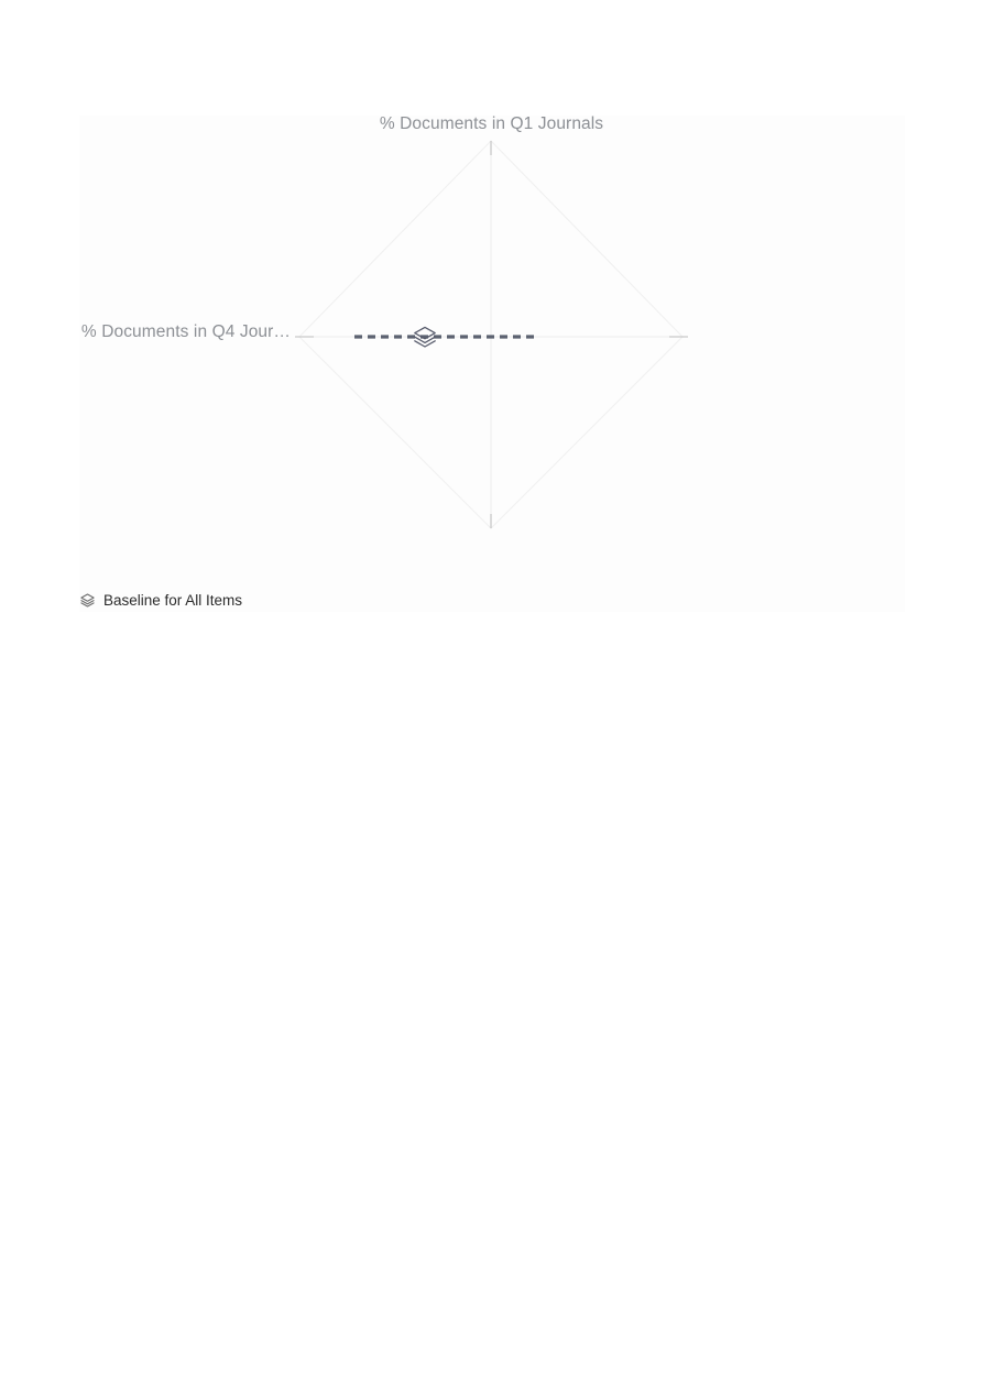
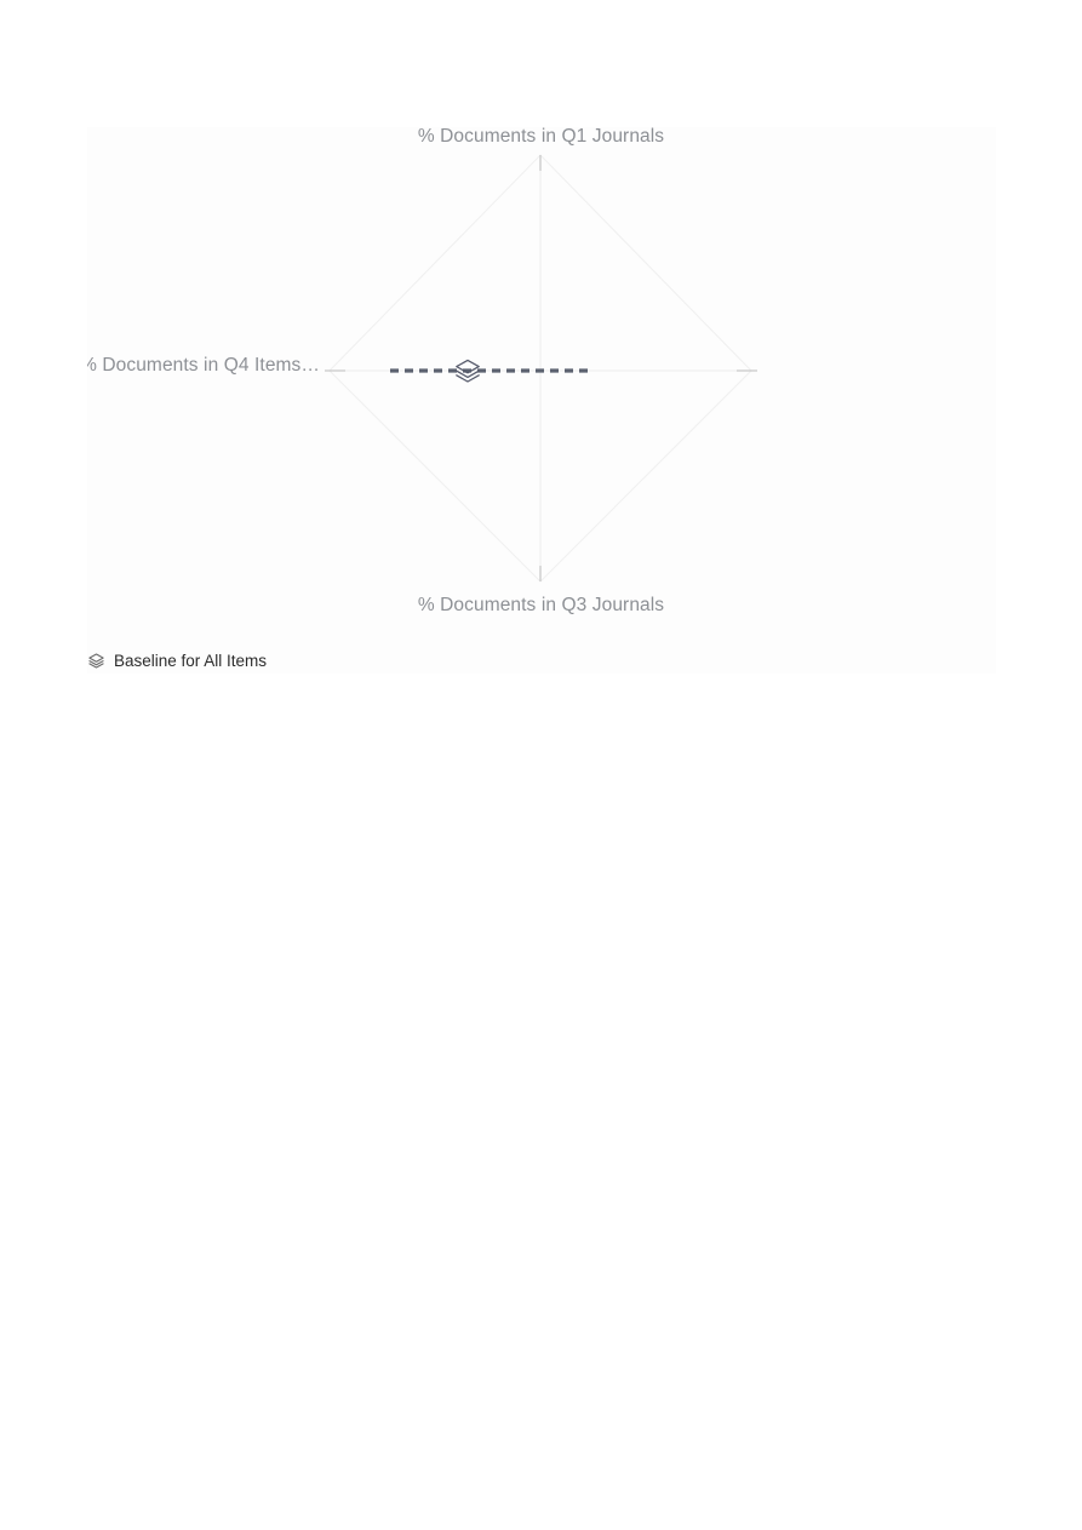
  % Documents in Q1 Journals
+ % Documents in Q3 Journals
- % Documents in Q4 Jour…
+ % Documents in Q4 Items…
  Baseline for All Items
